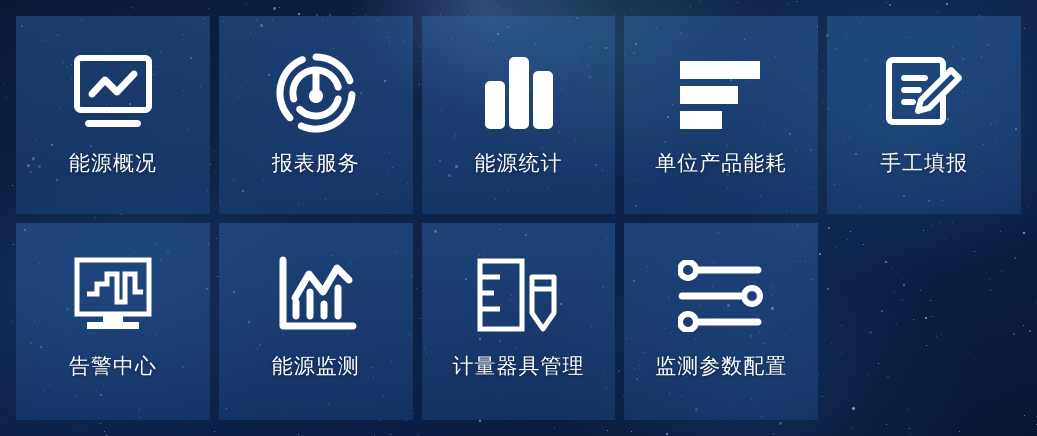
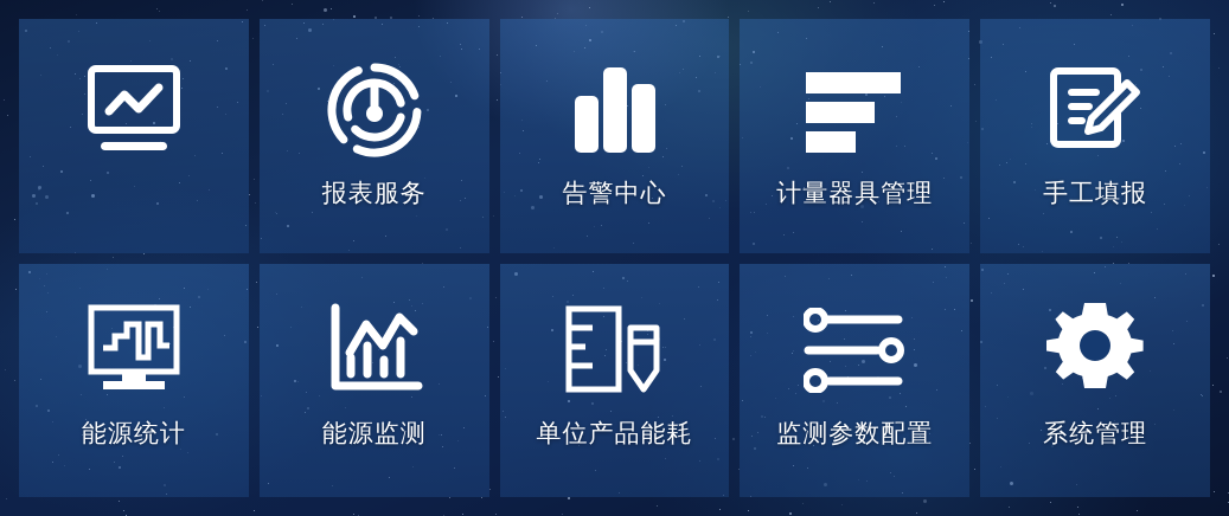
- 能源概况
  报表服务
- 能源统计
+ 告警中心
- 单位产品能耗
+ 计量器具管理
  手工填报
- 告警中心
+ 能源统计
  能源监测
- 计量器具管理
+ 单位产品能耗
  监测参数配置
+ 系统管理
